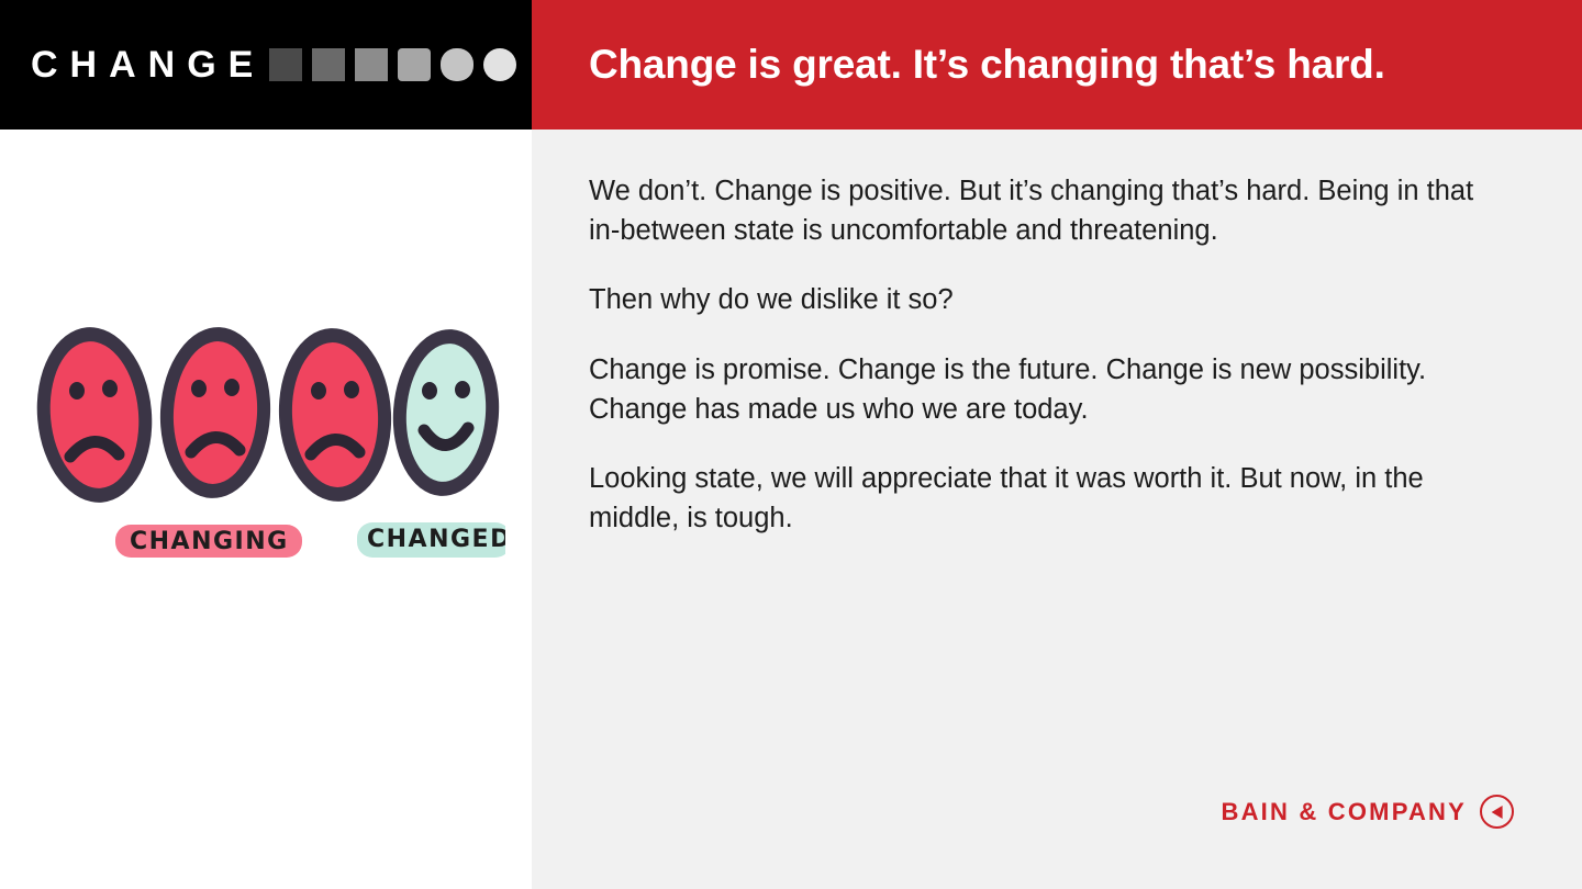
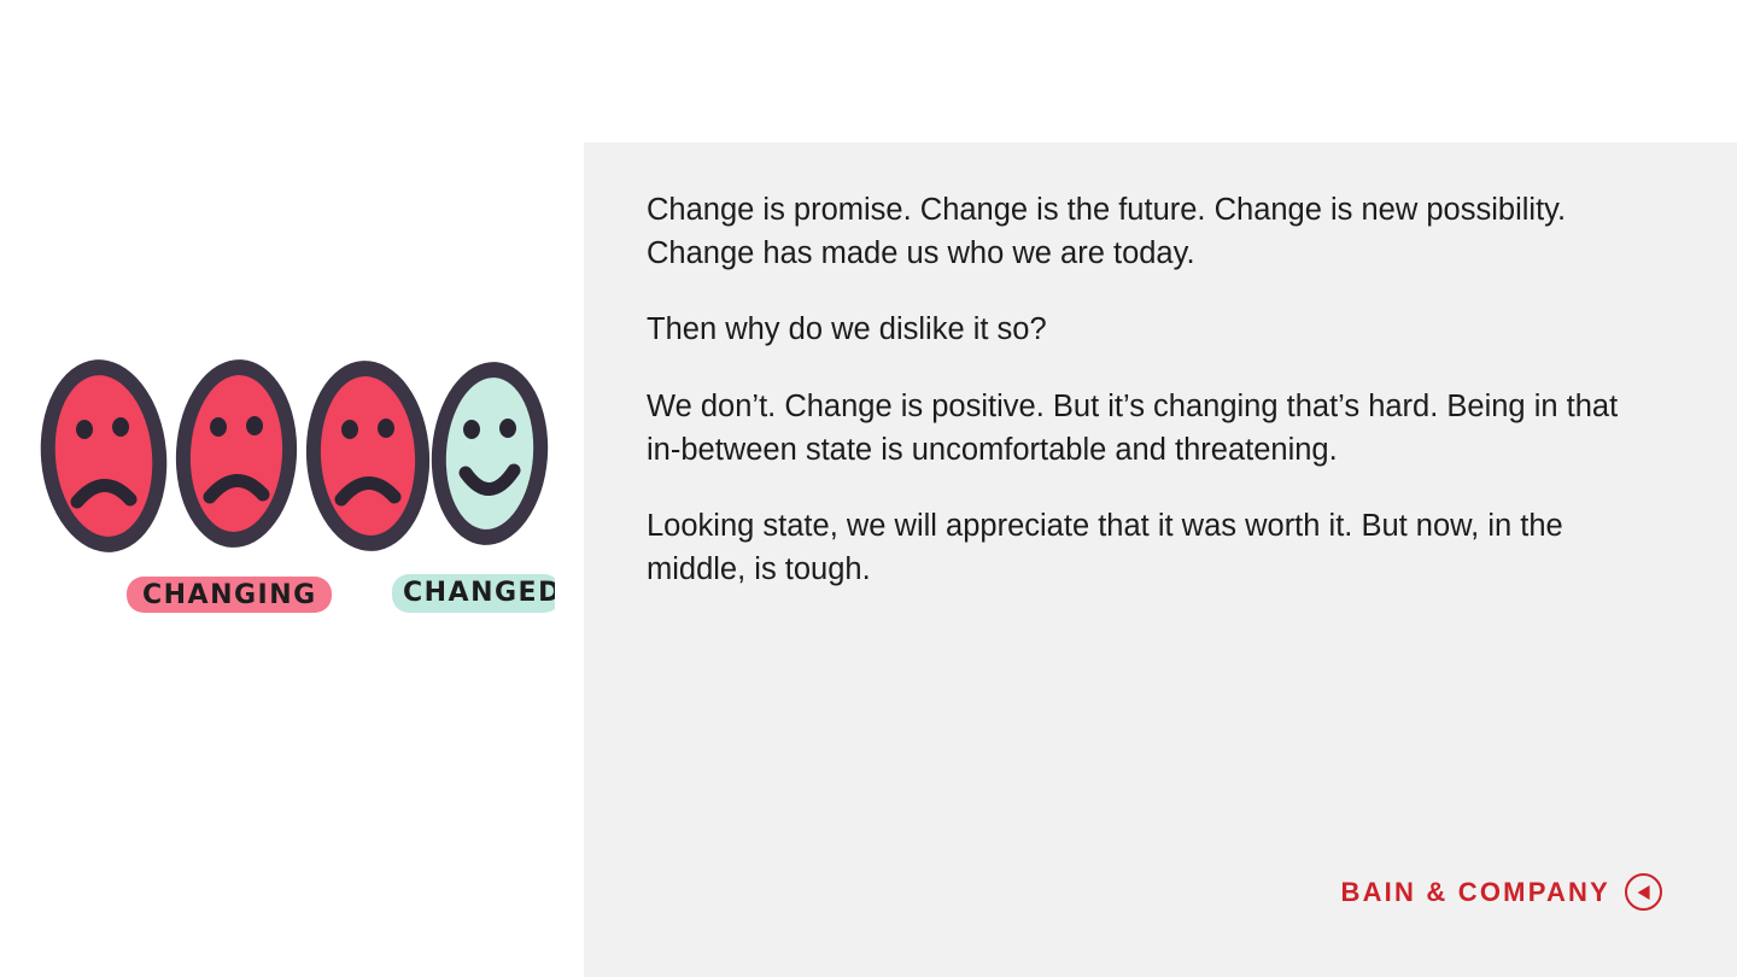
- CHANGE
- Change is great. It’s changing that’s hard.
  CHANGING
  CHANGED
- We don’t. Change is positive. But it’s changing that’s hard. Being in that in-between state is uncomfortable and threatening.
+ Change is promise. Change is the future. Change is new possibility. Change has made us who we are today.
  Then why do we dislike it so?
- Change is promise. Change is the future. Change is new possibility. Change has made us who we are today.
+ We don’t. Change is positive. But it’s changing that’s hard. Being in that in-between state is uncomfortable and threatening.
  Looking state, we will appreciate that it was worth it. But now, in the middle, is tough.
  BAIN & COMPANY
